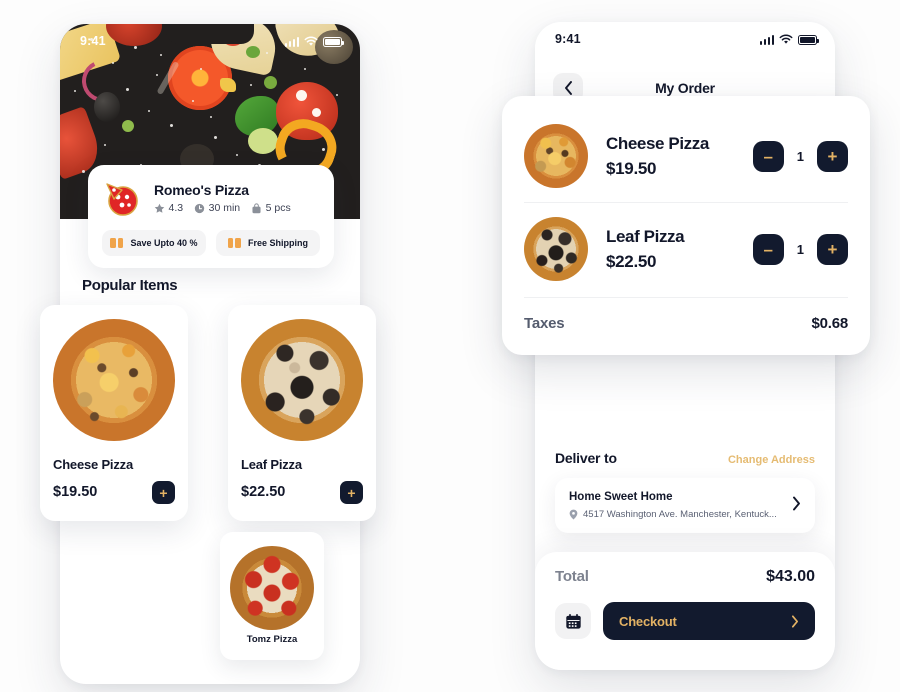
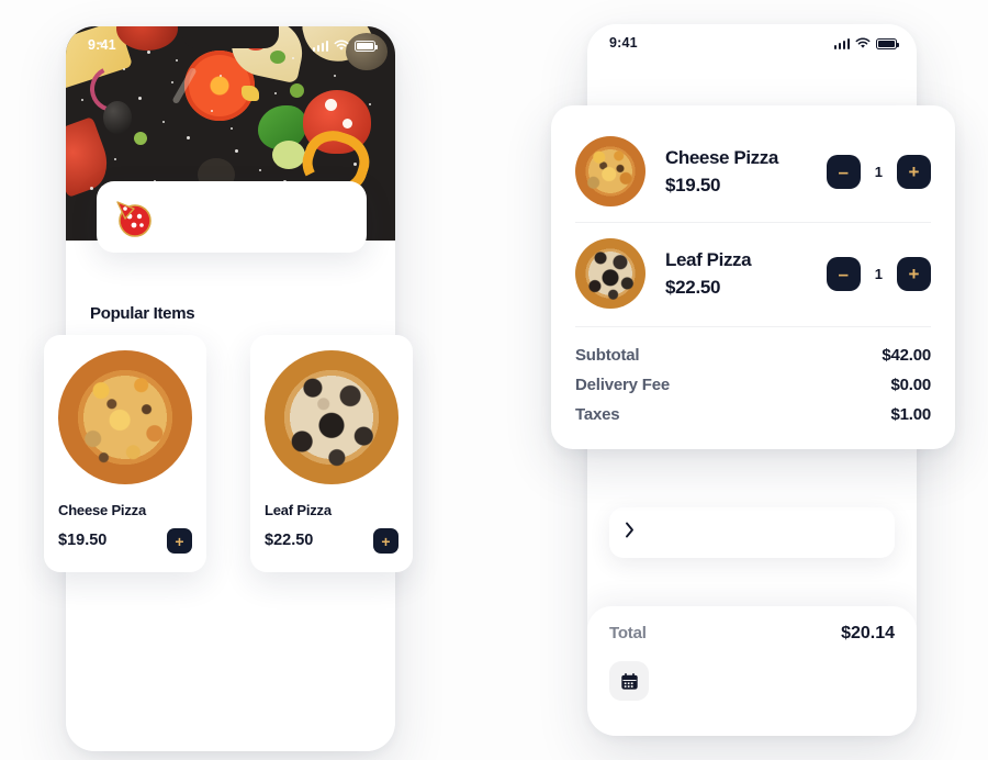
  9:41
- Romeo's Pizza
- 4.3
- 30 min
- 5 pcs
- Save Upto 40 %
- Free Shipping
  Popular Items
  Cheese Pizza
  $19.50
  +
  Leaf Pizza
  $22.50
  +
- Tomz Pizza
  9:41
- My Order
- Deliver to
- Change Address
- Home Sweet Home
- 4517 Washington Ave. Manchester, Kentuck...
  Total
- $43.00
+ $20.14
- Checkout
  Cheese Pizza
  $19.50
  –
  1
  +
  Leaf Pizza
  $22.50
  –
  1
  +
+ Subtotal
+ $42.00
+ Delivery Fee
+ $0.00
  Taxes
- $0.68
+ $1.00
